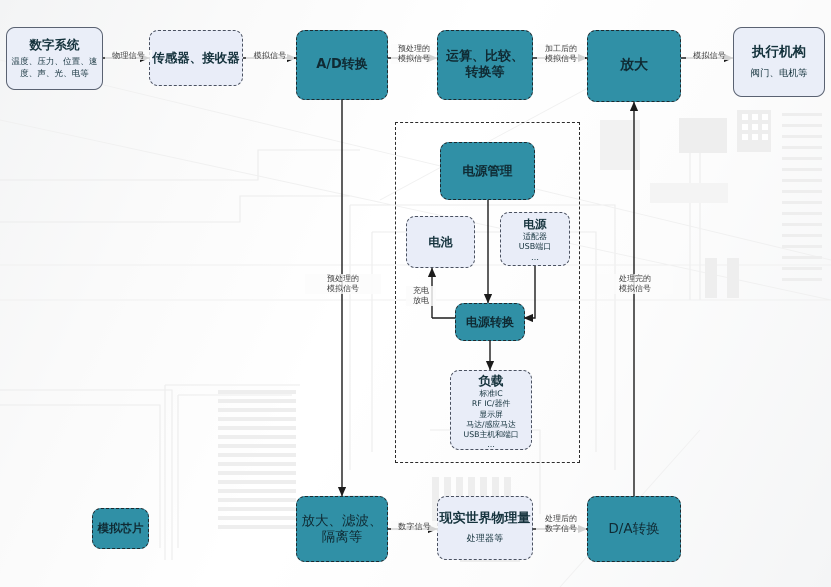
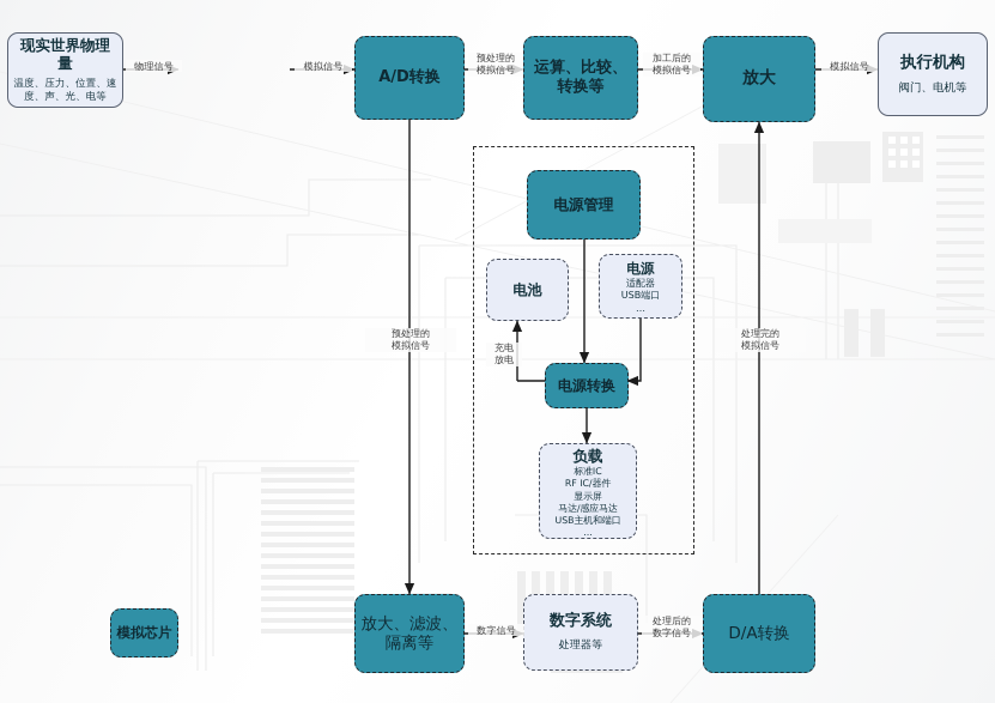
- 数字系统
+ 现实世界物理量
  温度、压力、位置、速度、声、光、电等
- 传感器、接收器
  A/D转换
  运算、比较、转换等
  放大
  执行机构
  阀门、电机等
  电源管理
  电池
  电源
  适配器
  USB端口
  …
  电源转换
  负载
  标准IC
  RF IC/器件
  显示屏
  马达/感应马达
  USB主机和端口
  …
  模拟芯片
  放大、滤波、隔离等
- 现实世界物理量
+ 数字系统
  处理器等
  D/A转换
  物理信号
  模拟信号
  预处理的
  模拟信号
  加工后的
  模拟信号
  模拟信号
  预处理的
  模拟信号
  处理完的
  模拟信号
  数字信号
  处理后的
  数字信号
  充电
  放电
